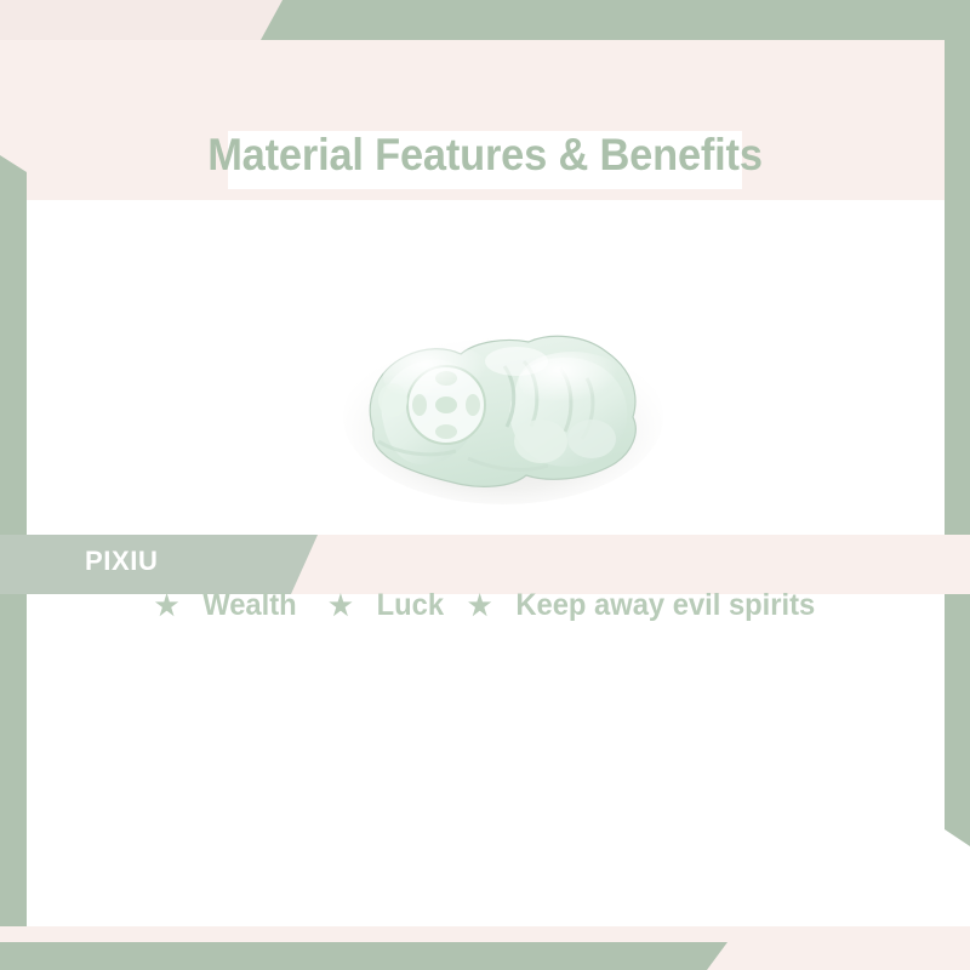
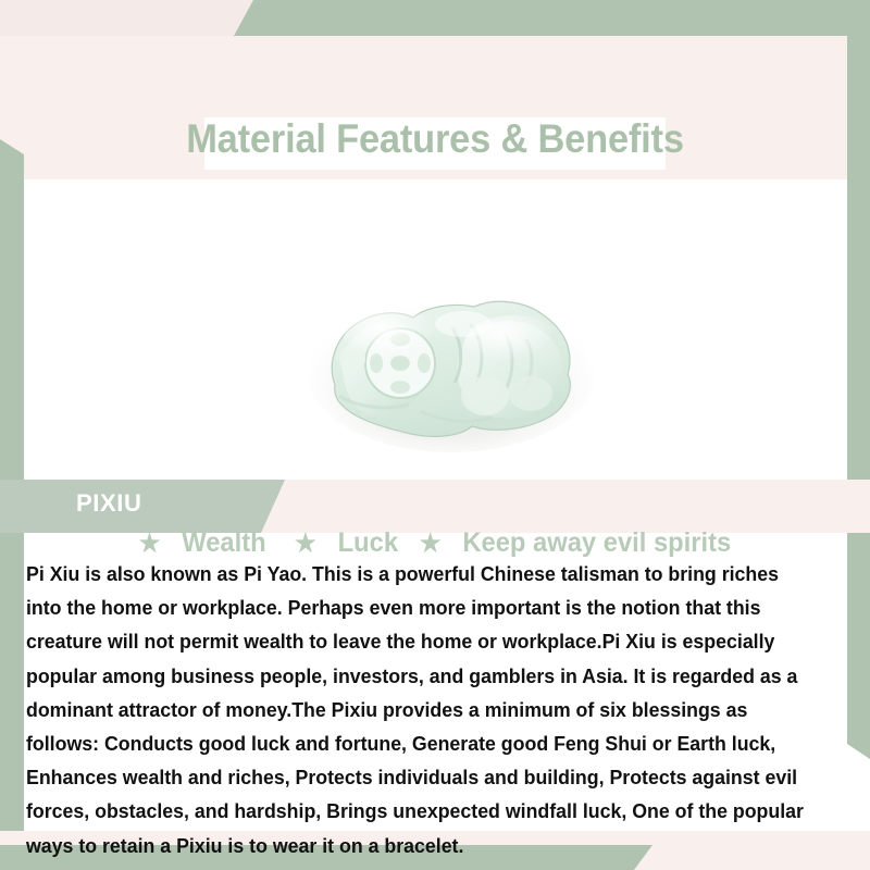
  Material Features & Benefits
  PIXIU
  ★ Wealth ★ Luck ★ Keep away evil spirits
+ Pi Xiu is also known as Pi Yao. This is a powerful Chinese talisman to bring riches into the home or workplace. Perhaps even more important is the notion that this creature will not permit wealth to leave the home or workplace.Pi Xiu is especially popular among business people, investors, and gamblers in Asia. It is regarded as a dominant attractor of money.The Pixiu provides a minimum of six blessings as follows: Conducts good luck and fortune, Generate good Feng Shui or Earth luck, Enhances wealth and riches, Protects individuals and building, Protects against evil forces, obstacles, and hardship, Brings unexpected windfall luck, One of the popular ways to retain a Pixiu is to wear it on a bracelet.
